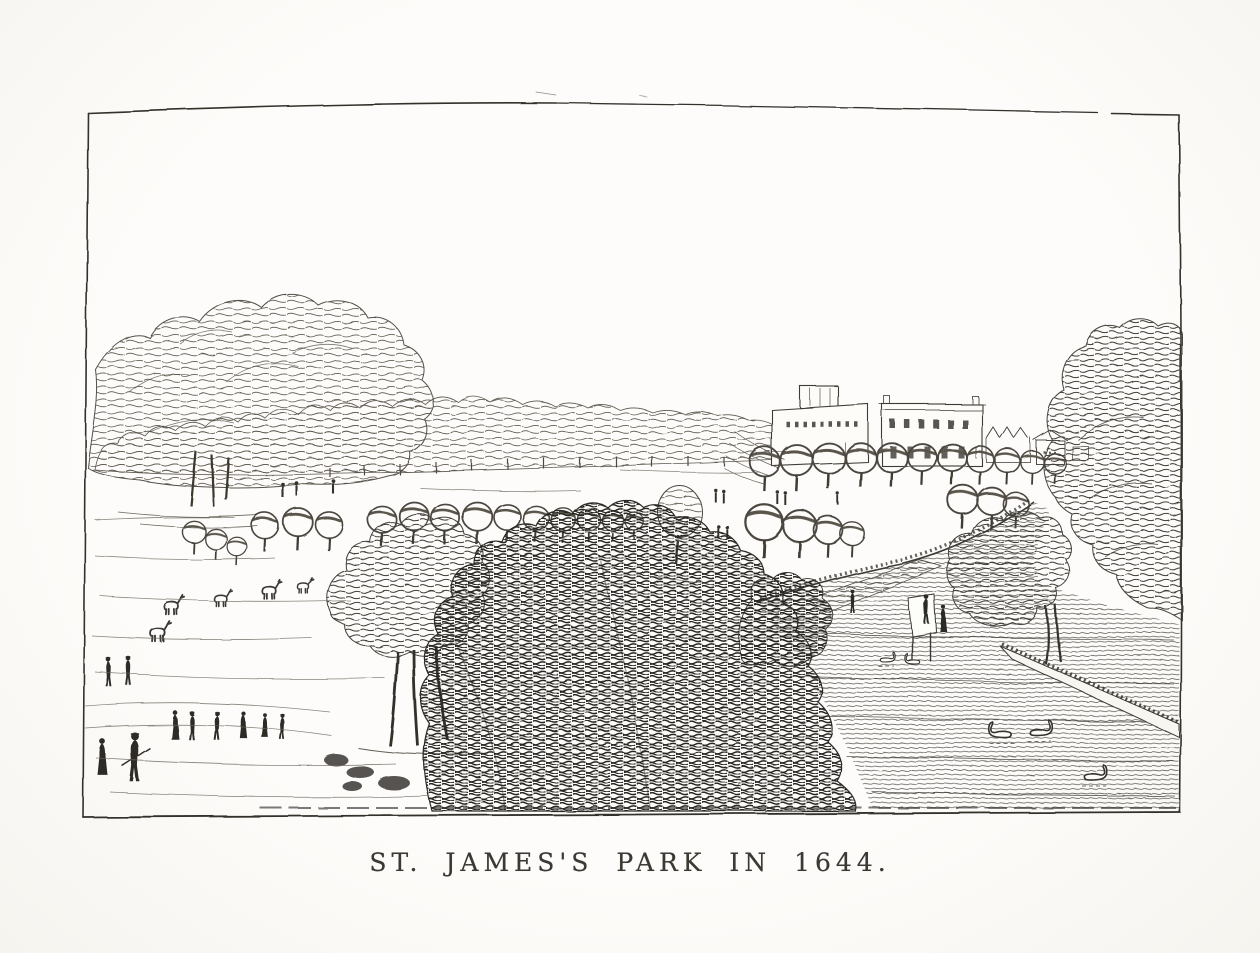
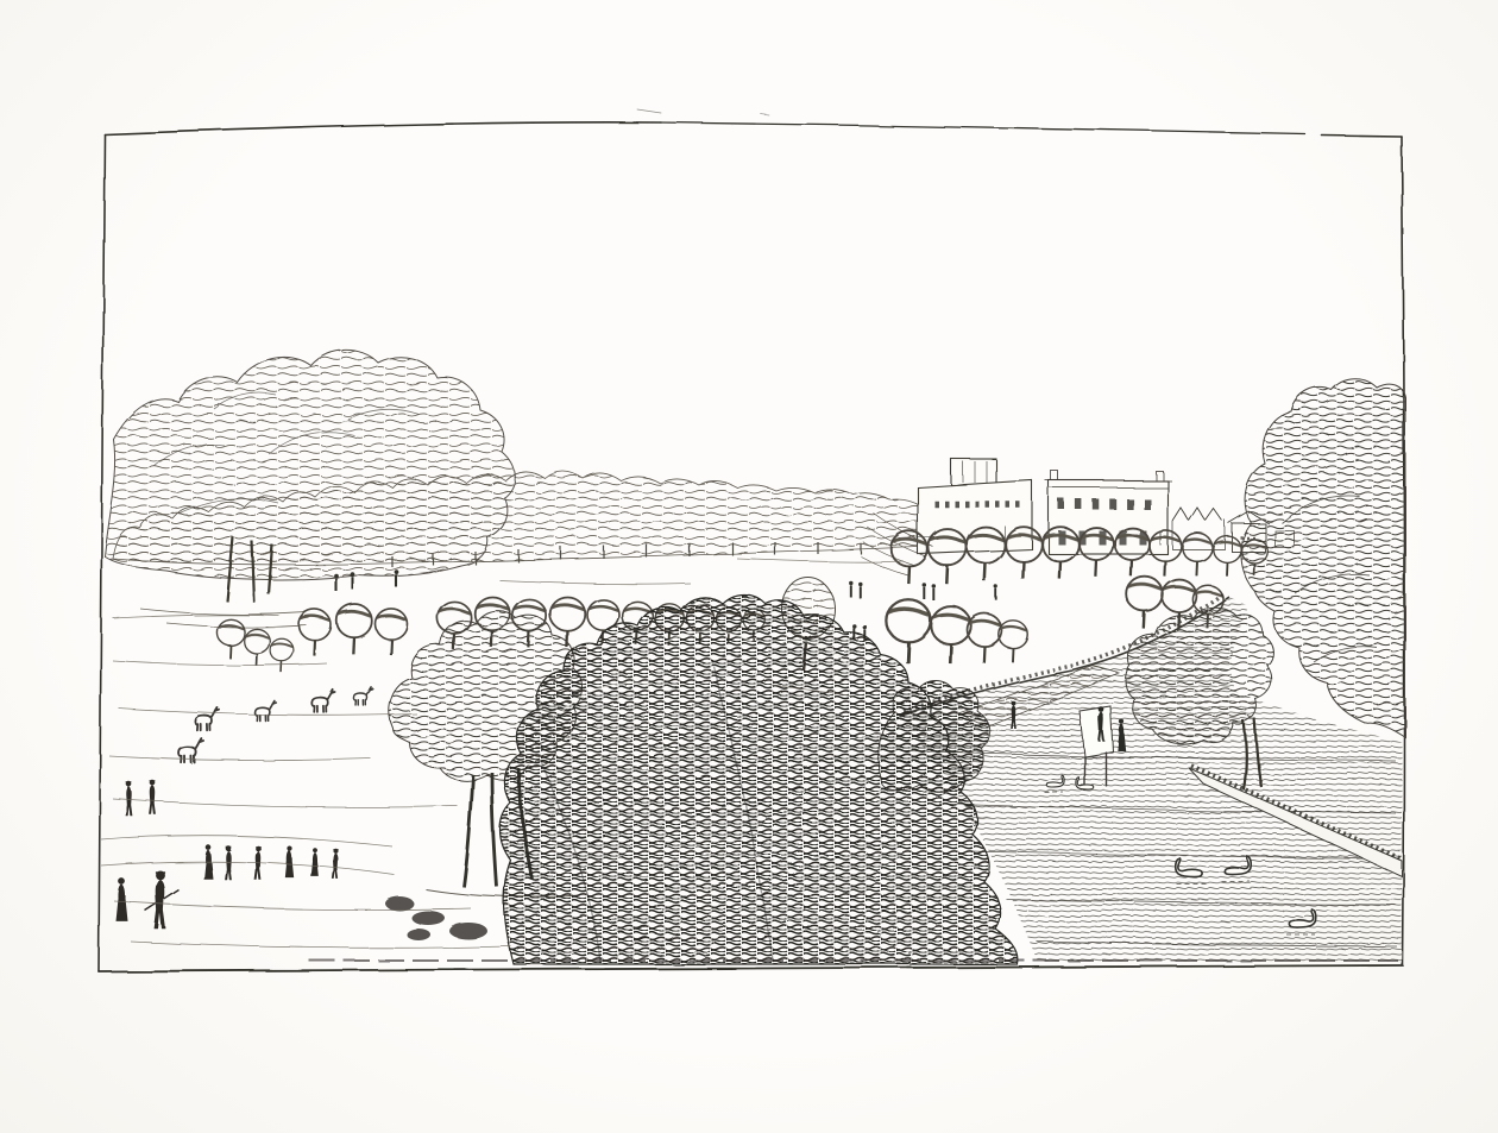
- ST. JAMES'S PARK IN 1644.
